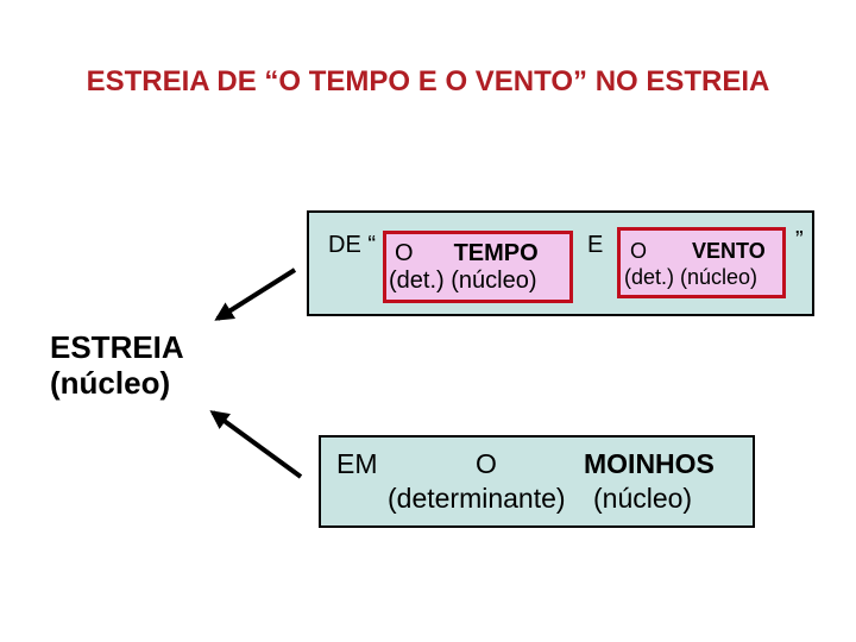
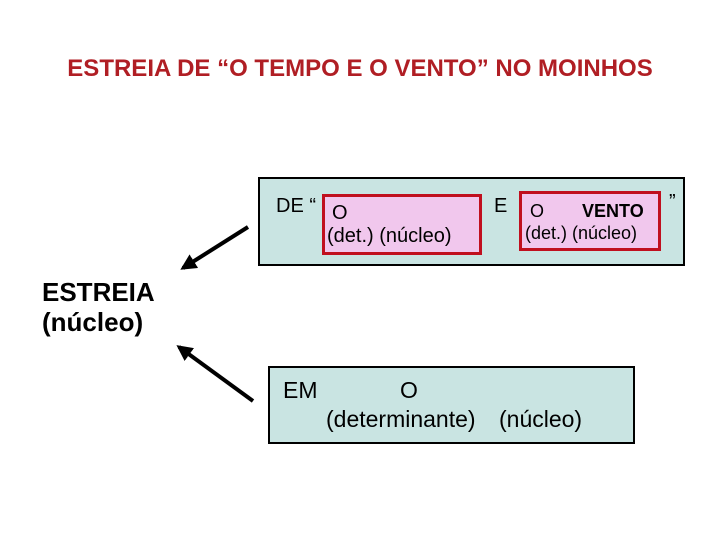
- ESTREIA DE “O TEMPO E O VENTO” NO ESTREIA
+ ESTREIA DE “O TEMPO E O VENTO” NO MOINHOS
  DE “
  O
- TEMPO
  (det.) (núcleo)
  E
  O
  VENTO
  (det.) (núcleo)
  ”
  ESTREIA
  (núcleo)
  EM
  O
- MOINHOS
  (determinante)
  (núcleo)
